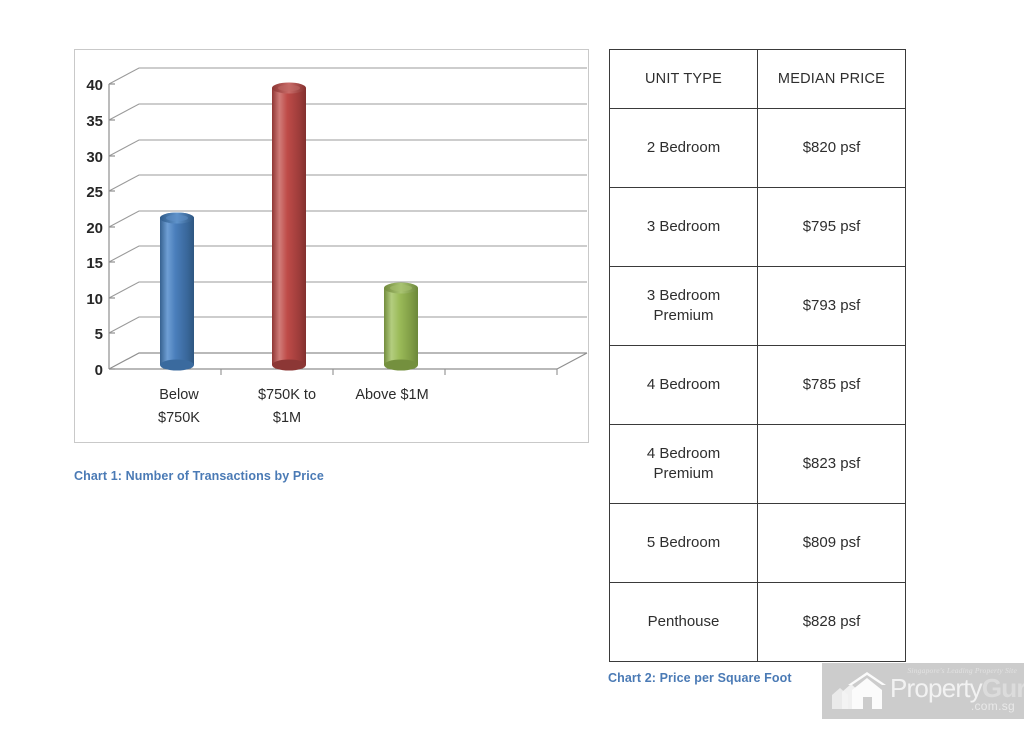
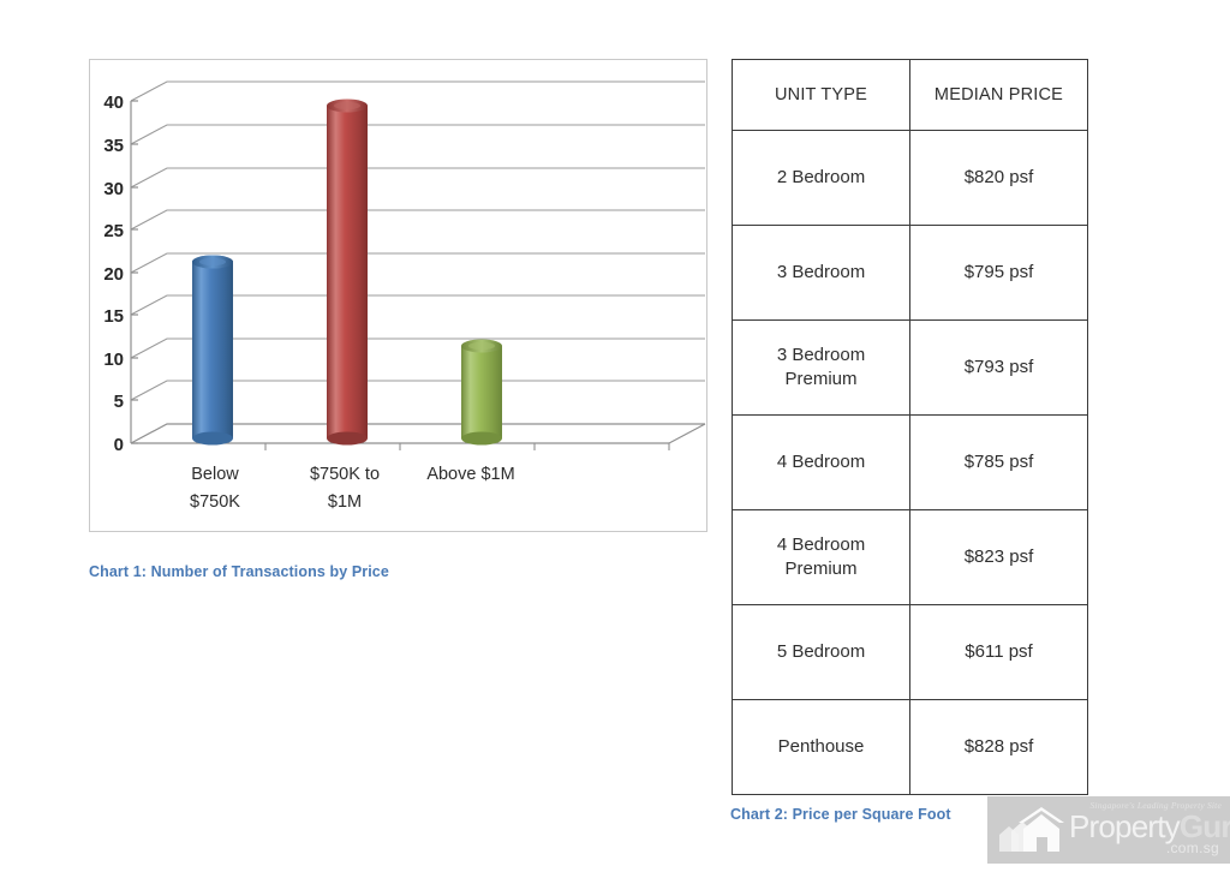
  40
  35
  30
  25
  20
  15
  10
  5
  0
  Below
  $750K
  $750K to
  $1M
  Above $1M
  Chart 1: Number of Transactions by Price
  UNIT TYPE	MEDIAN PRICE
  2 Bedroom	$820 psf
  3 Bedroom	$795 psf
  3 BedroomPremium	$793 psf
  4 Bedroom	$785 psf
  4 BedroomPremium	$823 psf
- 5 Bedroom	$809 psf
+ 5 Bedroom	$611 psf
  Penthouse	$828 psf
  Chart 2: Price per Square Foot
  PropertyGur
  .com.sg
